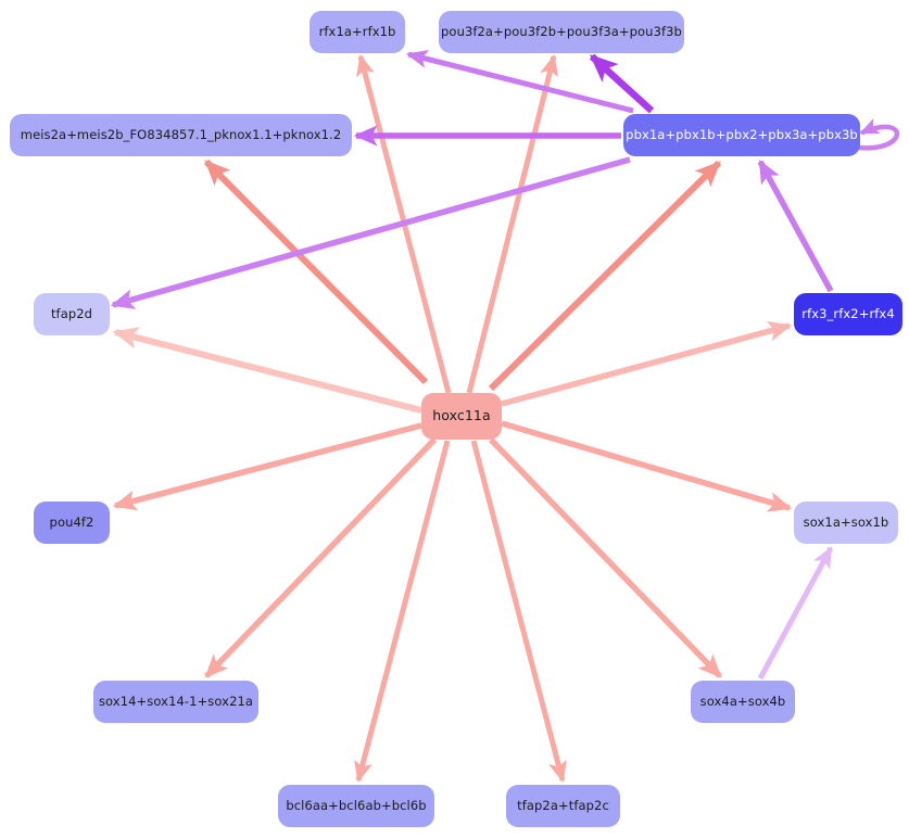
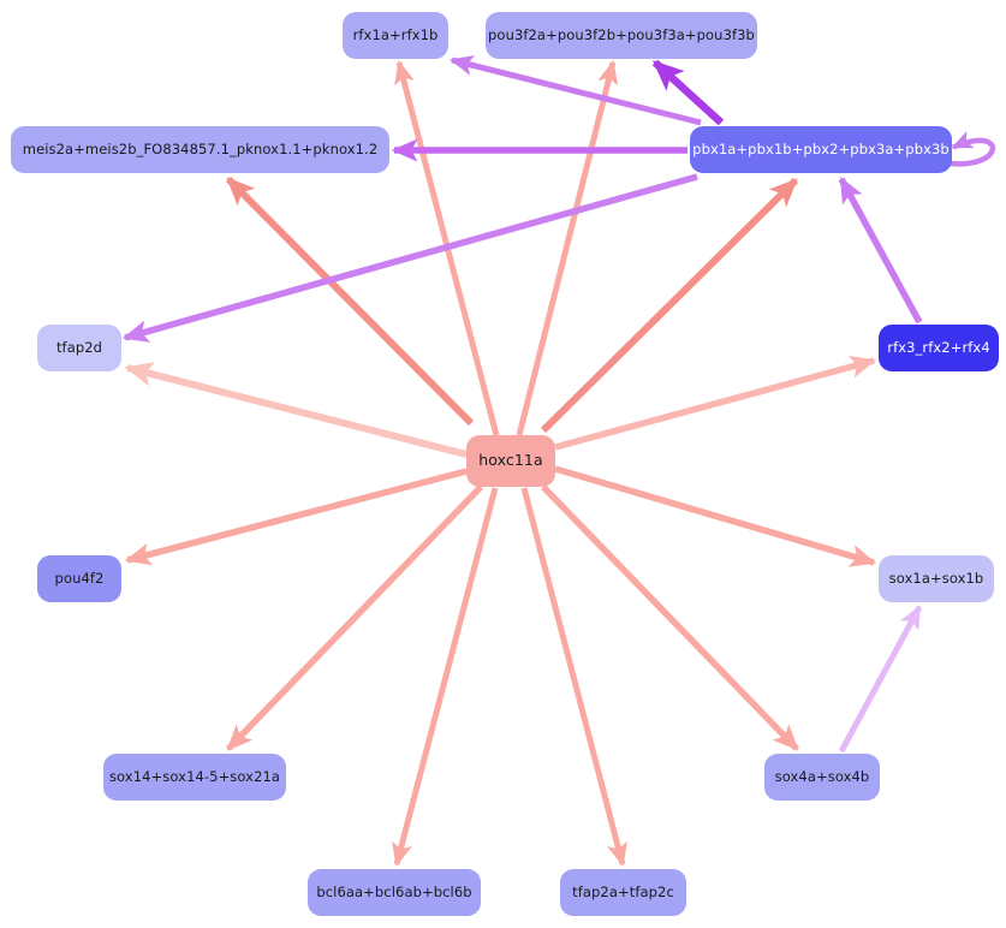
  hoxc11a
  rfx1a+rfx1b
  pou3f2a+pou3f2b+pou3f3a+pou3f3b
  meis2a+meis2b_FO834857.1_pknox1.1+pknox1.2
  pbx1a+pbx1b+pbx2+pbx3a+pbx3b
  tfap2d
  rfx3_rfx2+rfx4
  pou4f2
  sox1a+sox1b
  sox4a+sox4b
- sox14+sox14-1+sox21a
+ sox14+sox14-5+sox21a
  bcl6aa+bcl6ab+bcl6b
  tfap2a+tfap2c
